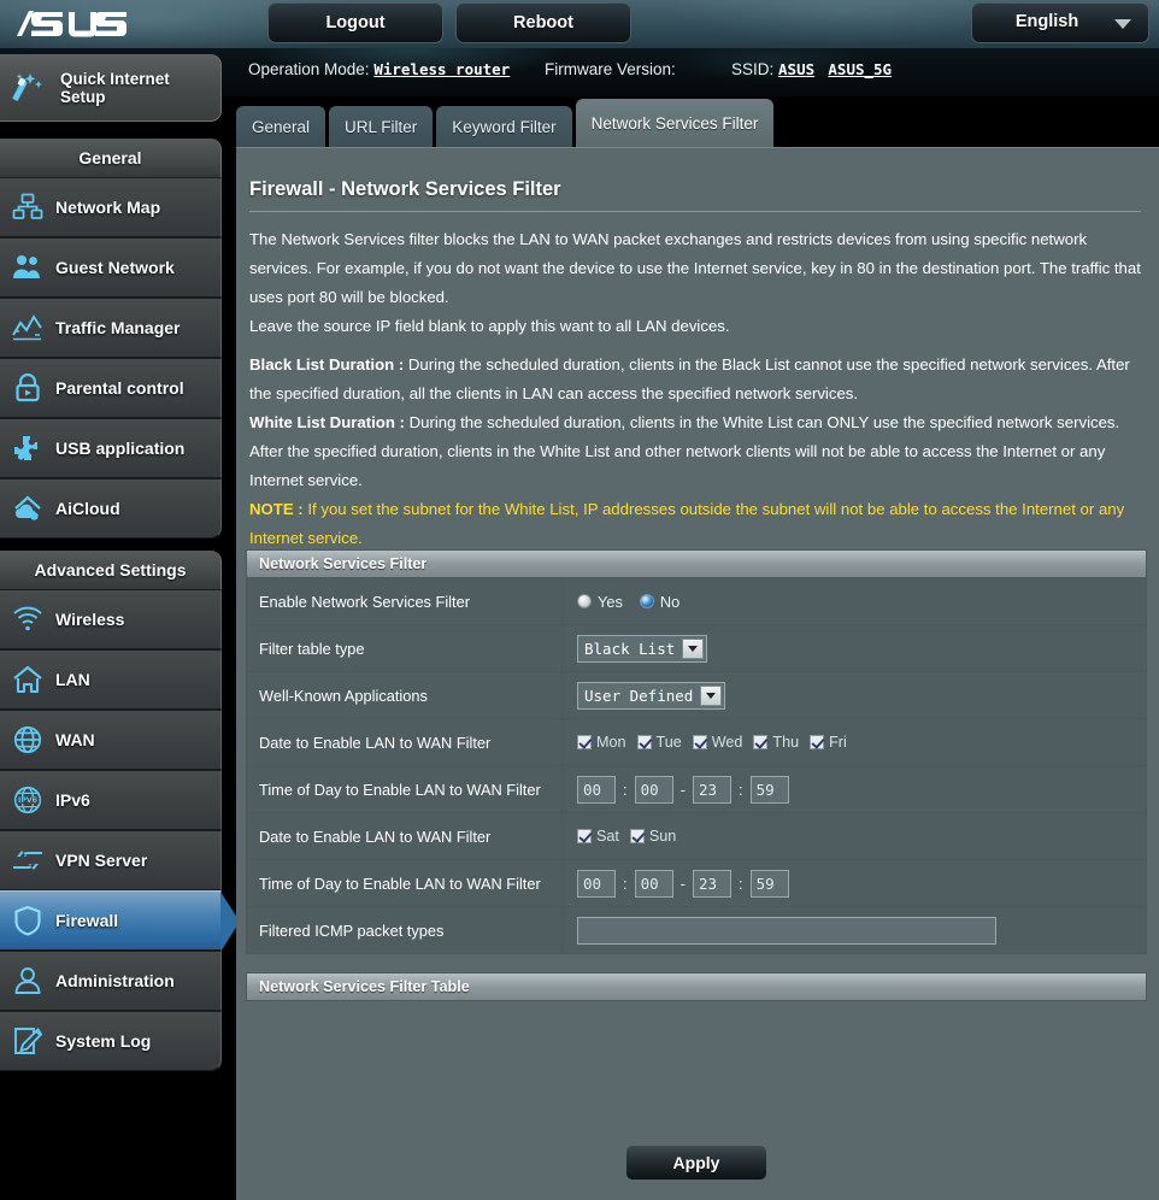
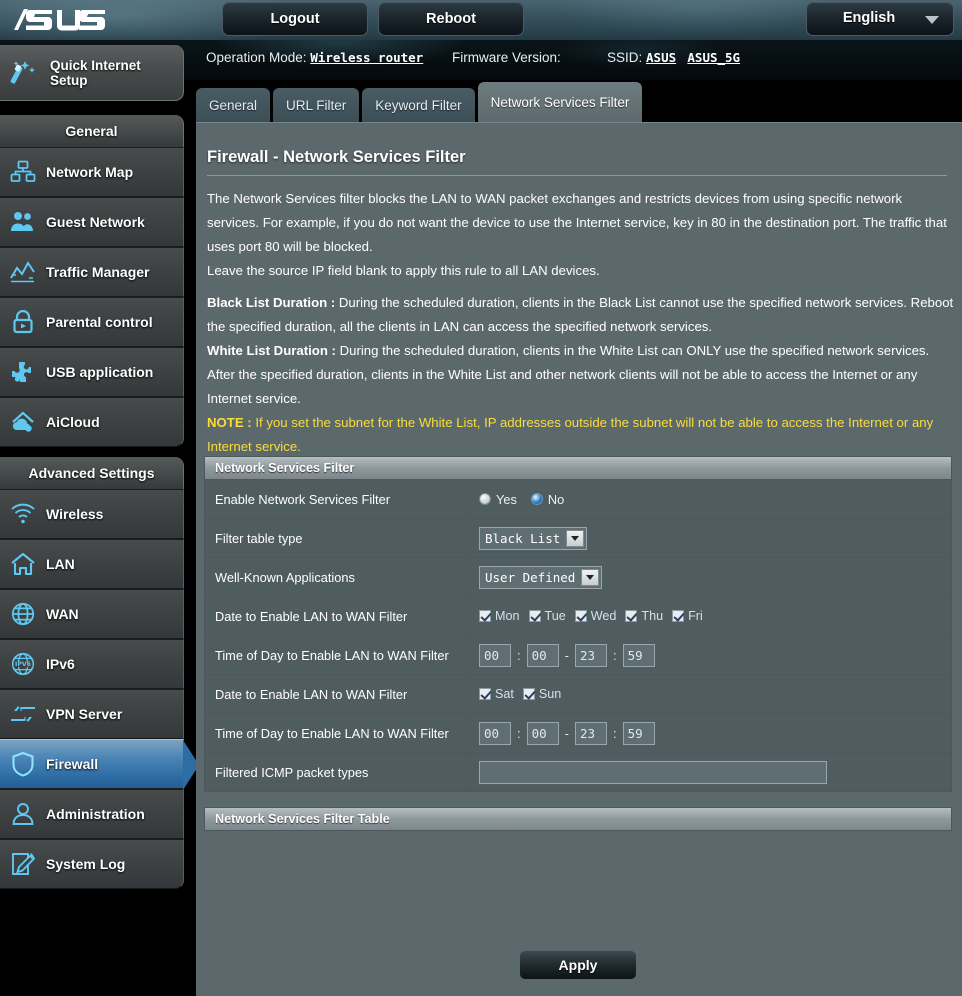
  Logout
  Reboot
  English
  Operation Mode: Wireless router
  Firmware Version:
  SSID: ASUS ASUS_5G
  Quick Internet
  Setup
  General
  Network Map
  Guest Network
  Traffic Manager
  Parental control
  USB application
  AiCloud
  Advanced Settings
  Wireless
  LAN
  WAN
  IPv6
  VPN Server
  Firewall
  Administration
  System Log
  General
  URL Filter
  Keyword Filter
  Network Services Filter
  Firewall - Network Services Filter
  The Network Services filter blocks the LAN to WAN packet exchanges and restricts devices from using specific network services. For example, if you do not want the device to use the Internet service, key in 80 in the destination port. The traffic that uses port 80 will be blocked.
- Leave the source IP field blank to apply this want to all LAN devices.
+ Leave the source IP field blank to apply this rule to all LAN devices.
- Black List Duration : During the scheduled duration, clients in the Black List cannot use the specified network services. After the specified duration, all the clients in LAN can access the specified network services.
+ Black List Duration : During the scheduled duration, clients in the Black List cannot use the specified network services. Reboot the specified duration, all the clients in LAN can access the specified network services.
  White List Duration : During the scheduled duration, clients in the White List can ONLY use the specified network services. After the specified duration, clients in the White List and other network clients will not be able to access the Internet or any Internet service.
  NOTE : If you set the subnet for the White List, IP addresses outside the subnet will not be able to access the Internet or any Internet service.
  Network Services Filter
  Enable Network Services Filter
  Yes
  No
  Filter table type
  Black List
  Well-Known Applications
  User Defined
  Date to Enable LAN to WAN Filter
  Mon
  Tue
  Wed
  Thu
  Fri
  Time of Day to Enable LAN to WAN Filter
  00
  :
  00
  -
  23
  :
  59
  Date to Enable LAN to WAN Filter
  Sat
  Sun
  Time of Day to Enable LAN to WAN Filter
  00
  :
  00
  -
  23
  :
  59
  Filtered ICMP packet types
  Network Services Filter Table
  Apply
